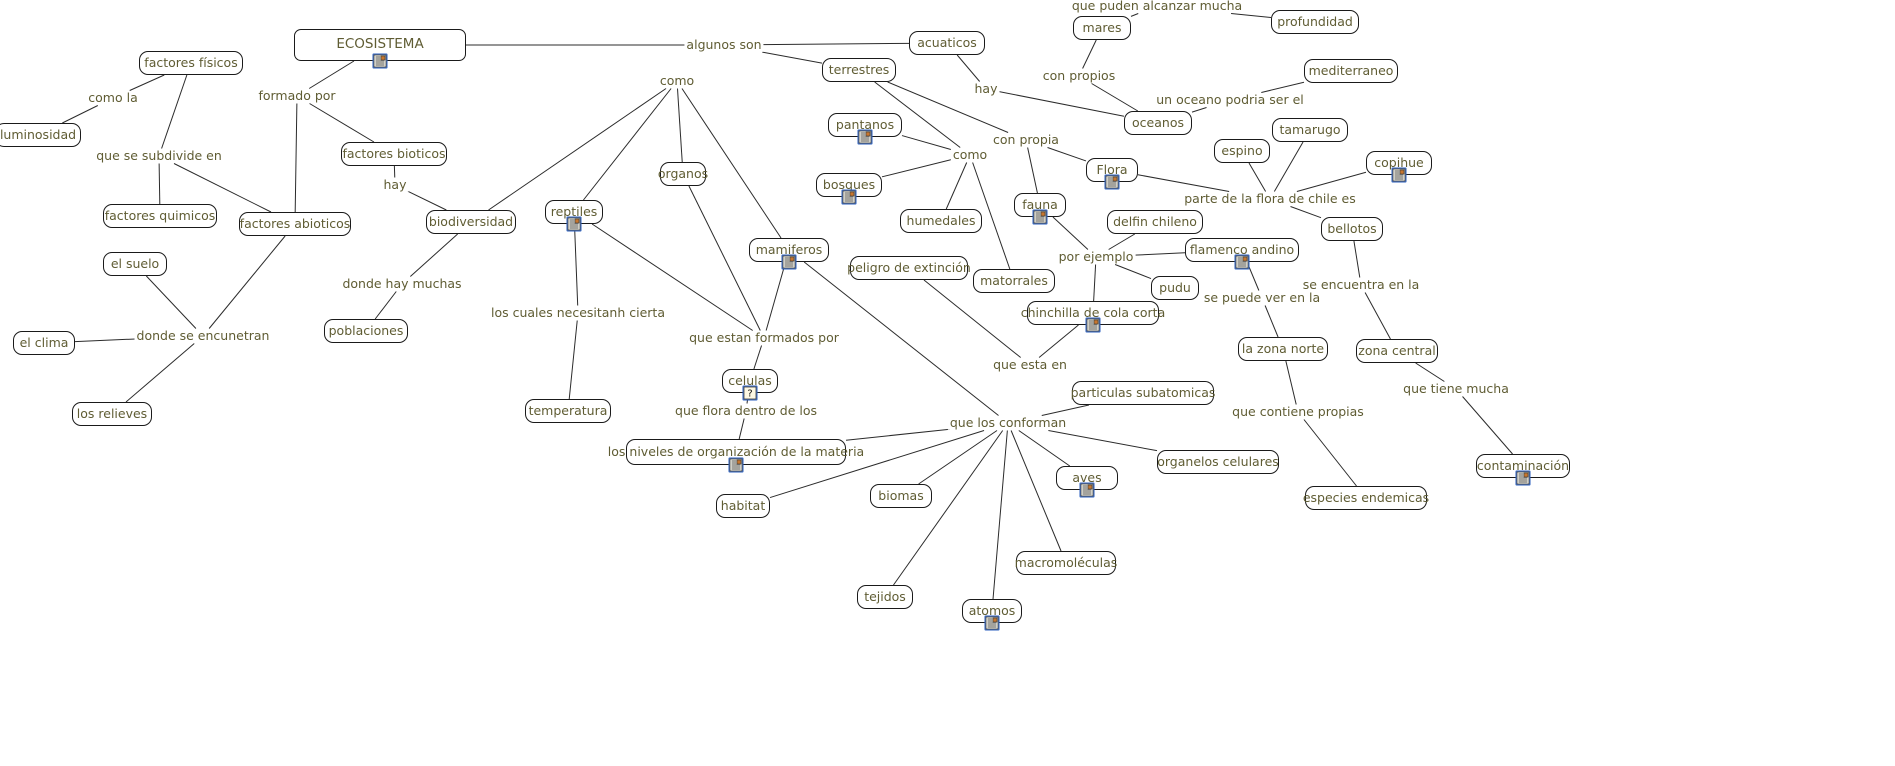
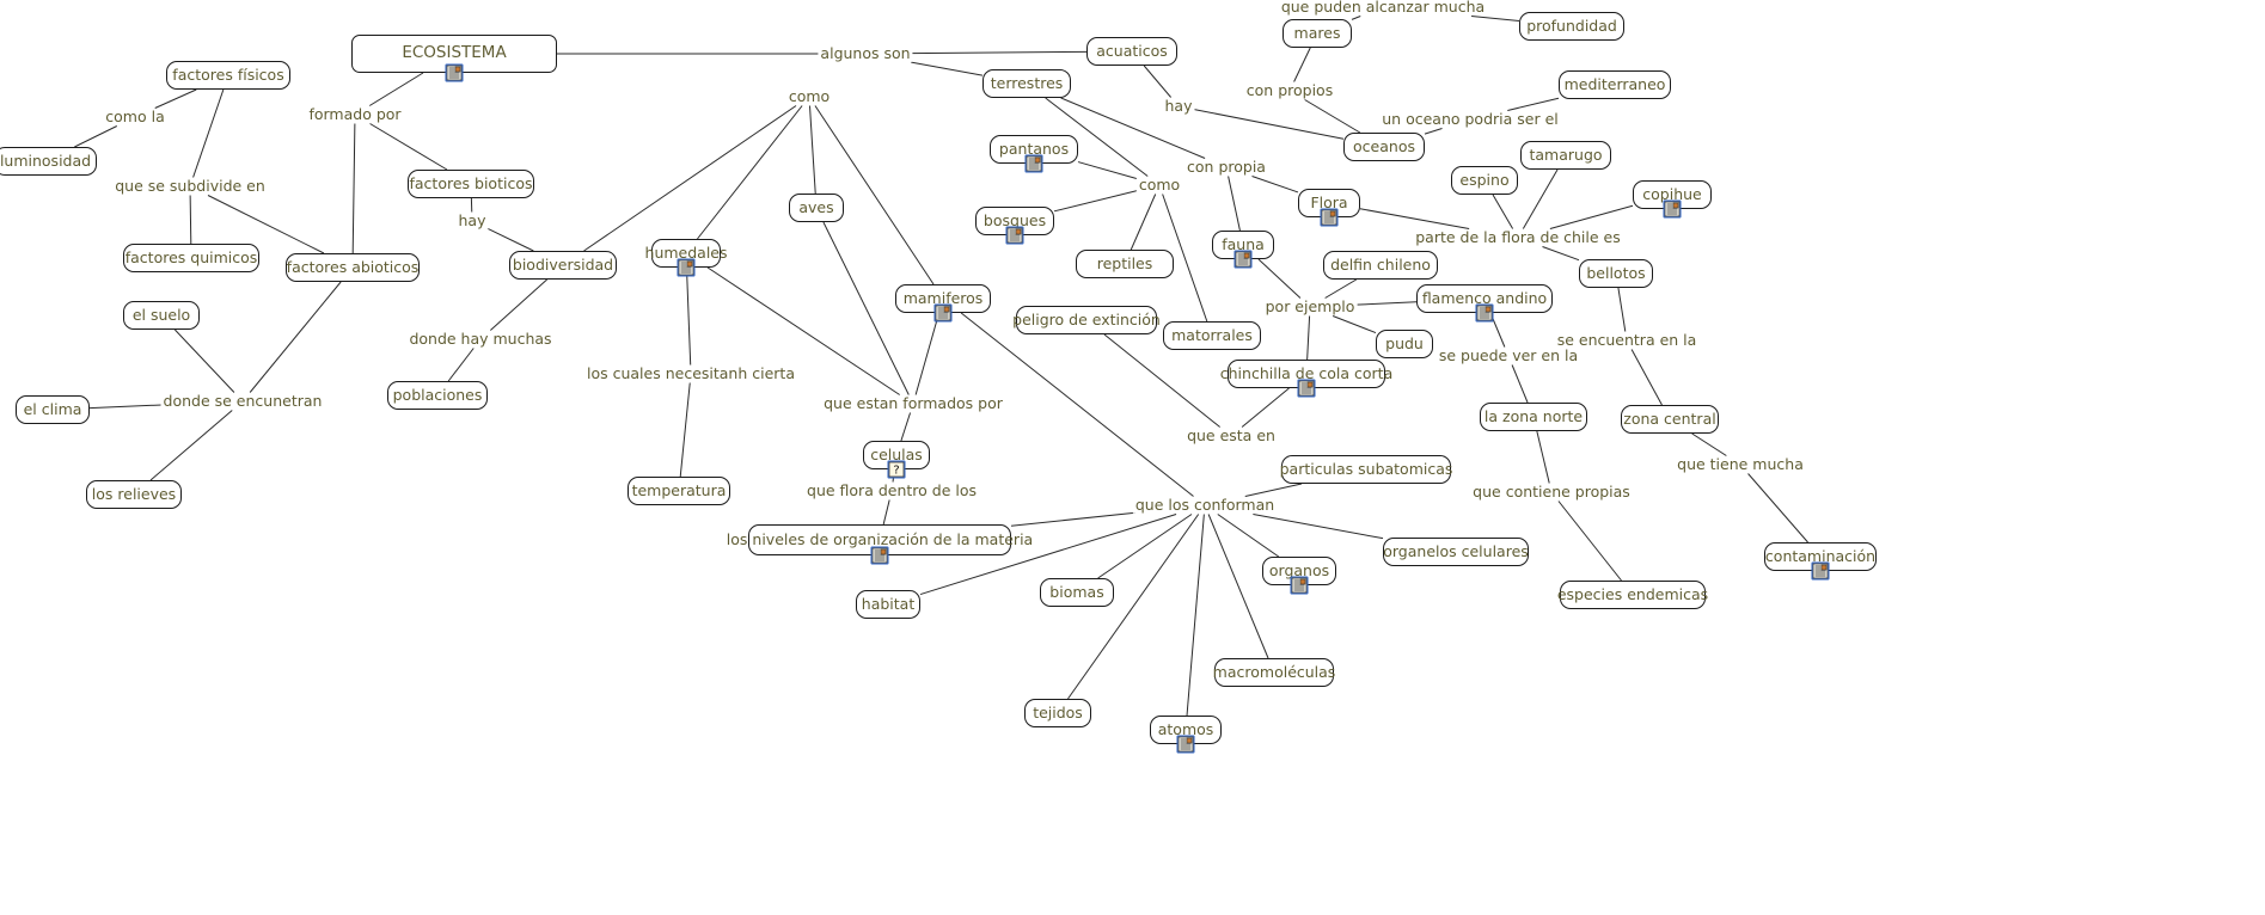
  ECOSISTEMA
  factores físicos
  luminosidad
  factores quimicos
  factores abioticos
  factores bioticos
  el suelo
  el clima
  los relieves
  biodiversidad
  poblaciones
- reptiles
+ humedales
  temperatura
- organos
+ aves
  mamiferos
  celulas
  ?
  los niveles de organización de la materia
  habitat
  biomas
  tejidos
  atomos
  macromoléculas
- aves
+ organos
  organelos celulares
  particulas subatomicas
  acuaticos
  terrestres
  pantanos
  bosques
- humedales
+ reptiles
  peligro de extinción
  matorrales
  mares
  profundidad
  mediterraneo
  oceanos
  fauna
  Flora
  espino
  tamarugo
  copihue
  bellotos
  delfin chileno
  flamenco andino
  pudu
  chinchilla de cola corta
  la zona norte
  zona central
  especies endemicas
  contaminación
  como la
  formado por
  que se subdivide en
  hay
  donde se encunetran
  donde hay muchas
  como
  los cuales necesitanh cierta
  que estan formados por
  que flora dentro de los
  que los conforman
  algunos son
  como
  hay
  con propios
  que puden alcanzar mucha
  un oceano podria ser el
  con propia
  parte de la flora de chile es
  por ejemplo
  que esta en
  se puede ver en la
  se encuentra en la
  que contiene propias
  que tiene mucha
